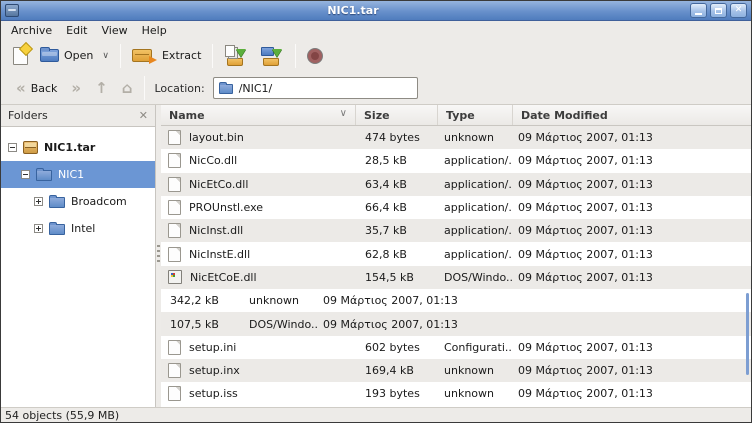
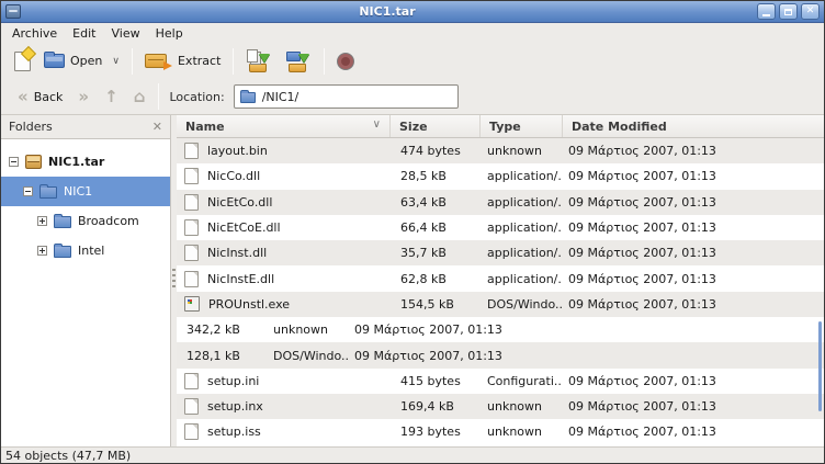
  NIC1.tar
  ✕
  Archive
  Edit
  View
  Help
  Open
  ∨
  Extract
  «
  Back
  »
  ↑
  ⌂
  Location:
  /NIC1/
  Folders
  ✕
  NIC1.tar
  NIC1
  Broadcom
  Intel
  Name
  ∨
  Size
  Type
  Date Modified
  layout.bin
  474 bytes
  unknown
  09 Μάρτιος 2007, 01:13
  NicCo.dll
  28,5 kB
  application/.
  09 Μάρτιος 2007, 01:13
  NicEtCo.dll
  63,4 kB
  application/.
  09 Μάρτιος 2007, 01:13
- PROUnstl.exe
+ NicEtCoE.dll
  66,4 kB
  application/.
  09 Μάρτιος 2007, 01:13
  NicInst.dll
  35,7 kB
  application/.
  09 Μάρτιος 2007, 01:13
  NicInstE.dll
  62,8 kB
  application/.
  09 Μάρτιος 2007, 01:13
- NicEtCoE.dll
+ PROUnstl.exe
  154,5 kB
  DOS/Windo..
  09 Μάρτιος 2007, 01:13
  342,2 kB
  unknown
  09 Μάρτιος 2007, 01:13
- 107,5 kB
+ 128,1 kB
  DOS/Windo..
  09 Μάρτιος 2007, 01:13
  setup.ini
- 602 bytes
+ 415 bytes
  Configurati..
  09 Μάρτιος 2007, 01:13
  setup.inx
  169,4 kB
  unknown
  09 Μάρτιος 2007, 01:13
  setup.iss
  193 bytes
  unknown
  09 Μάρτιος 2007, 01:13
- 54 objects (55,9 MB)
+ 54 objects (47,7 MB)
